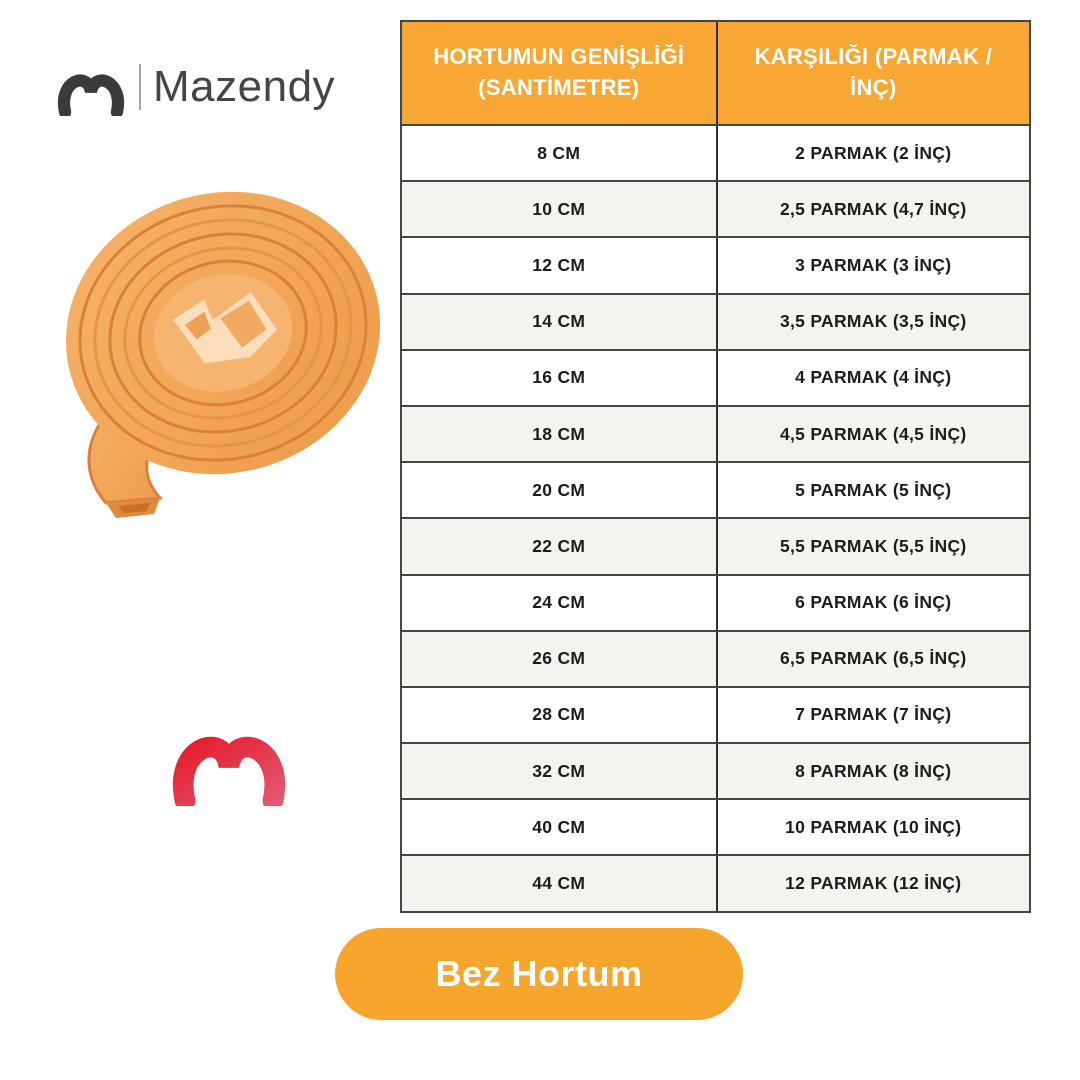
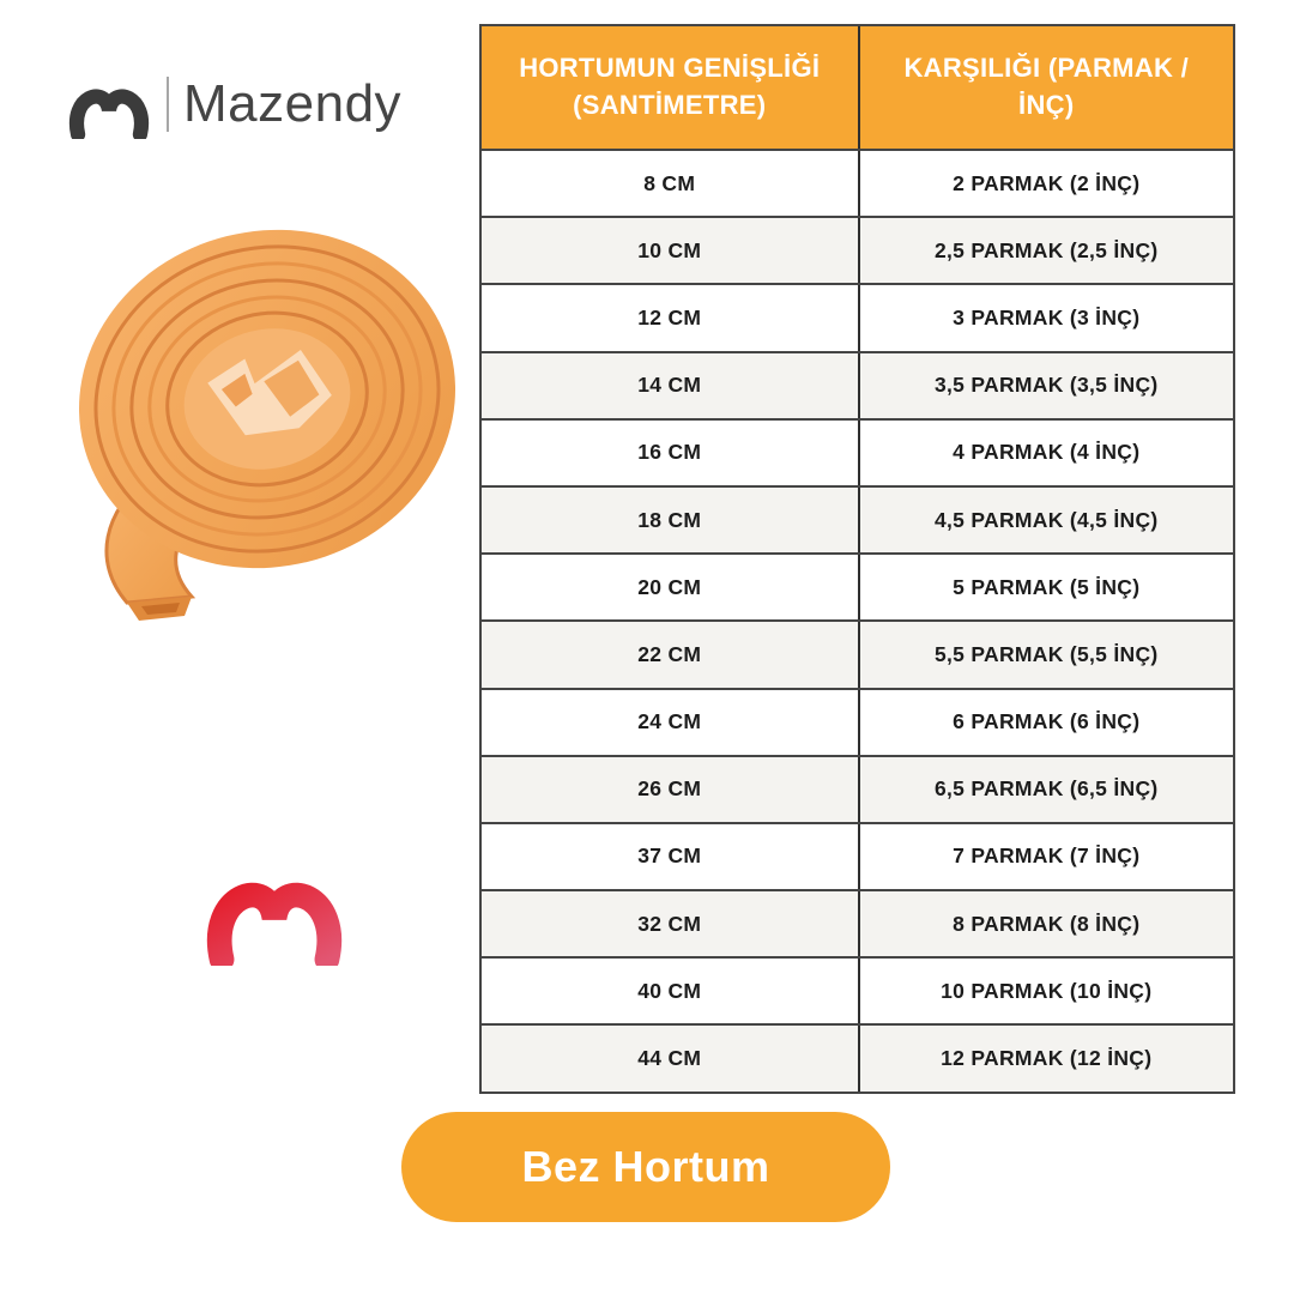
  Mazendy
  HORTUMUN GENİŞLİĞİ (SANTİMETRE)
  KARŞILIĞI (PARMAK / İNÇ)
  8 CM
  2 PARMAK (2 İNÇ)
  10 CM
- 2,5 PARMAK (4,7 İNÇ)
+ 2,5 PARMAK (2,5 İNÇ)
  12 CM
  3 PARMAK (3 İNÇ)
  14 CM
  3,5 PARMAK (3,5 İNÇ)
  16 CM
  4 PARMAK (4 İNÇ)
  18 CM
  4,5 PARMAK (4,5 İNÇ)
  20 CM
  5 PARMAK (5 İNÇ)
  22 CM
  5,5 PARMAK (5,5 İNÇ)
  24 CM
  6 PARMAK (6 İNÇ)
  26 CM
  6,5 PARMAK (6,5 İNÇ)
- 28 CM
+ 37 CM
  7 PARMAK (7 İNÇ)
  32 CM
  8 PARMAK (8 İNÇ)
  40 CM
  10 PARMAK (10 İNÇ)
  44 CM
  12 PARMAK (12 İNÇ)
  Bez Hortum
